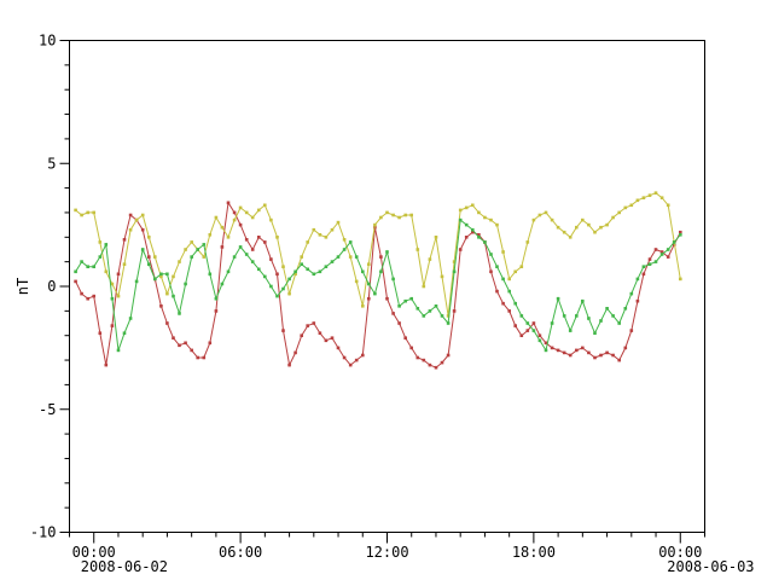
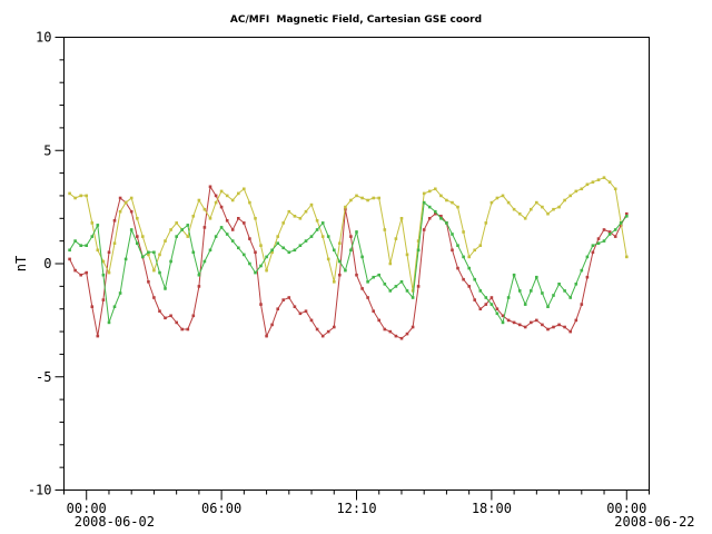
+ AC/MFI Magnetic Field, Cartesian GSE coord
  -10
  -5
  0
  5
  10
  00:00
  2008-06-02
  06:00
- 12:00
+ 12:10
  18:00
  00:00
- 2008-06-03
+ 2008-06-22
